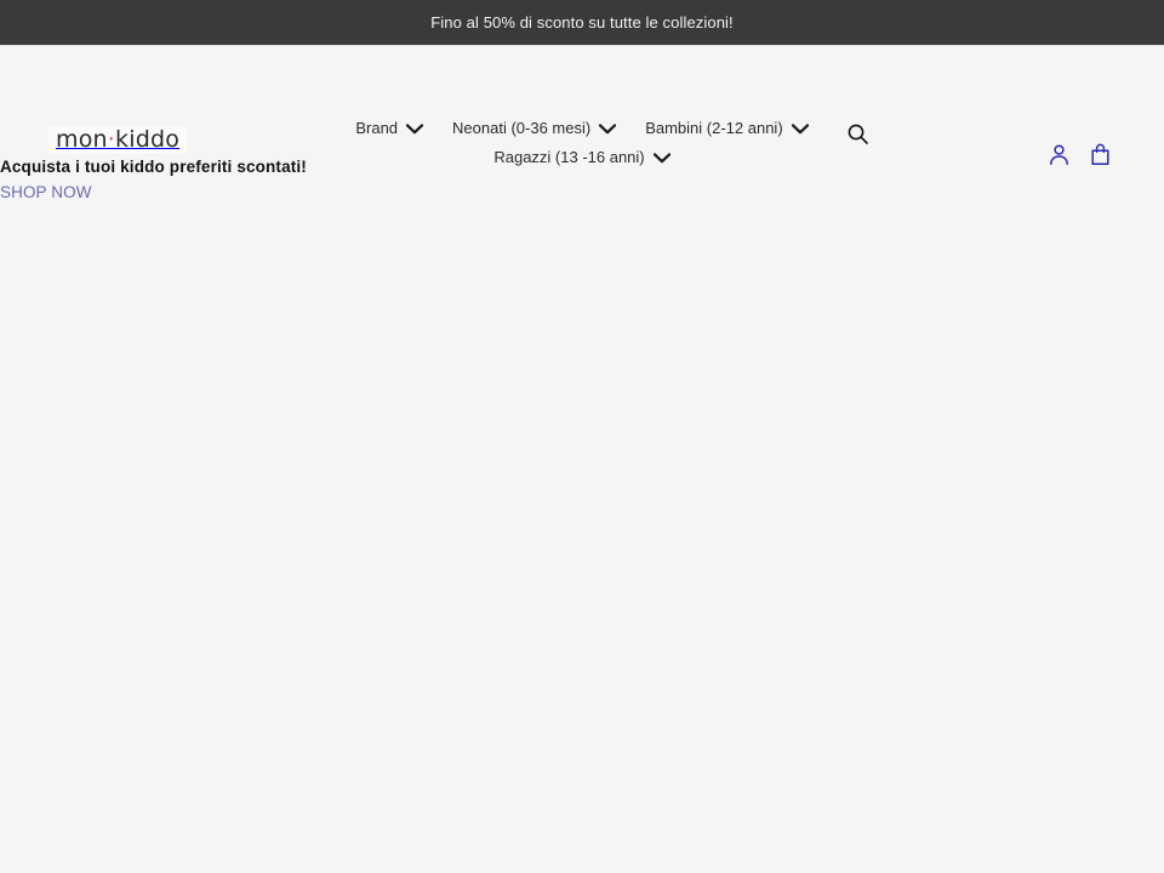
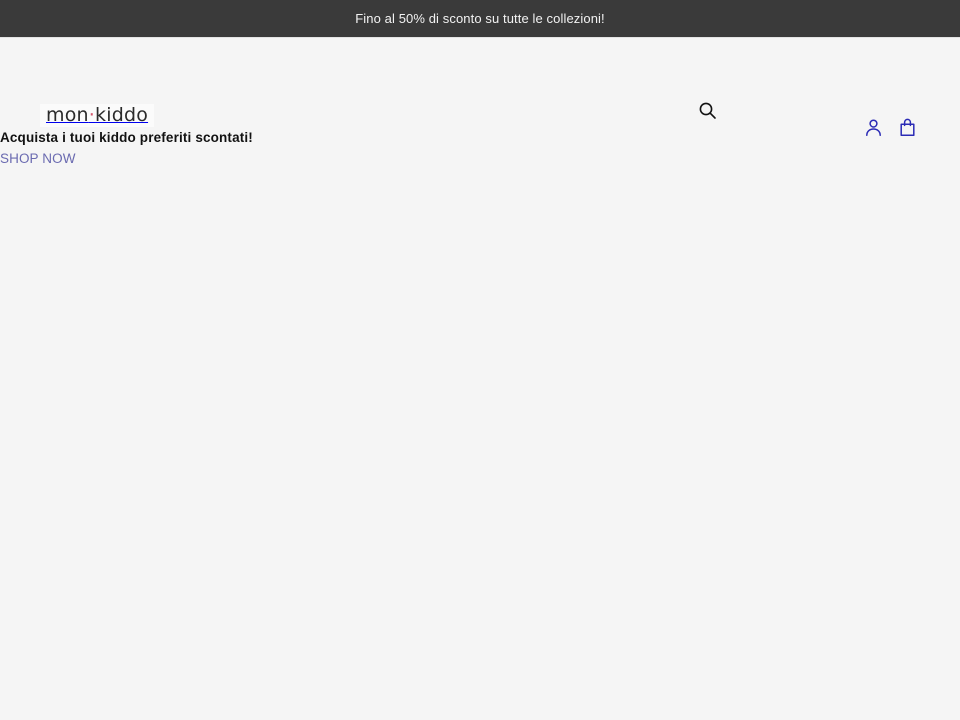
  Fino al 50% di sconto su tutte le collezioni!
  mon·kiddo
- Brand
- Neonati (0-36 mesi)
- Bambini (2-12 anni)
- Ragazzi (13 -16 anni)
  Acquista i tuoi kiddo preferiti scontati!
  SHOP NOW
